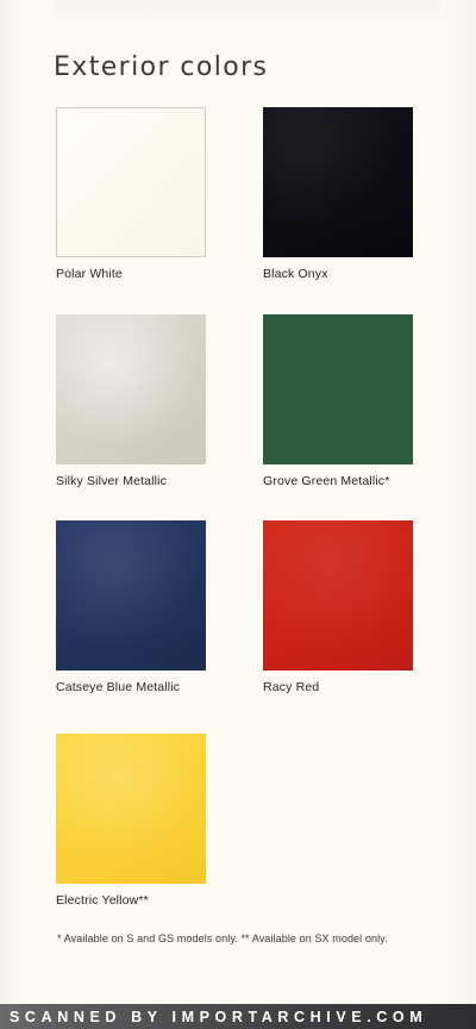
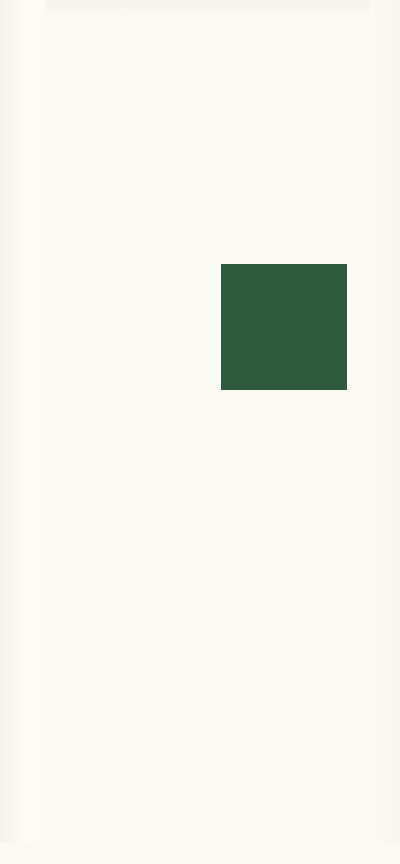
- Exterior colors
- Polar White
- Black Onyx
- Silky Silver Metallic
- Grove Green Metallic*
- Catseye Blue Metallic
- Racy Red
- Electric Yellow**
- * Available on S and GS models only. ** Available on SX model only.
- SCANNED BY IMPORTARCHIVE.COM
